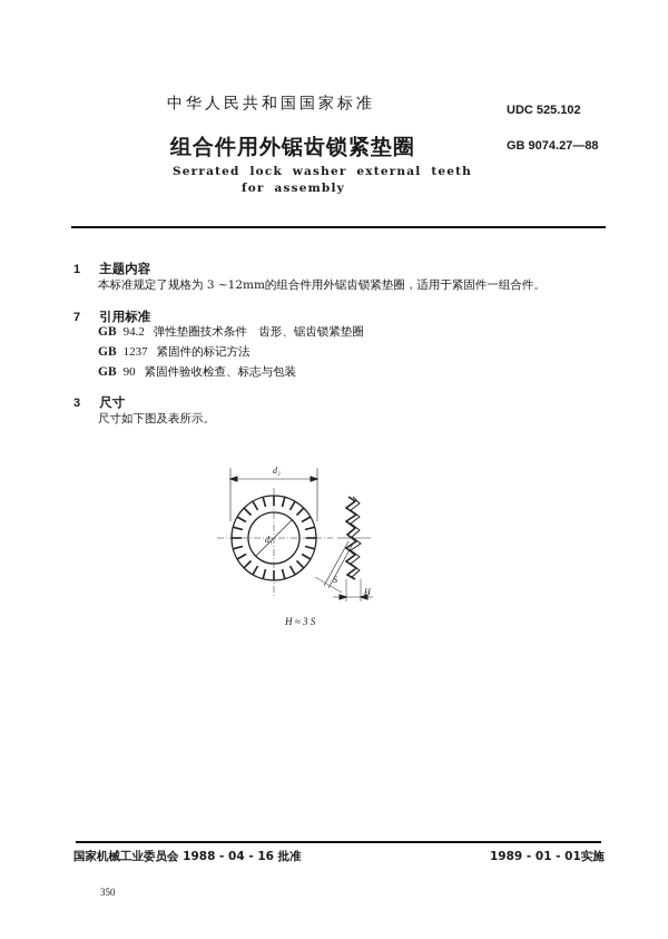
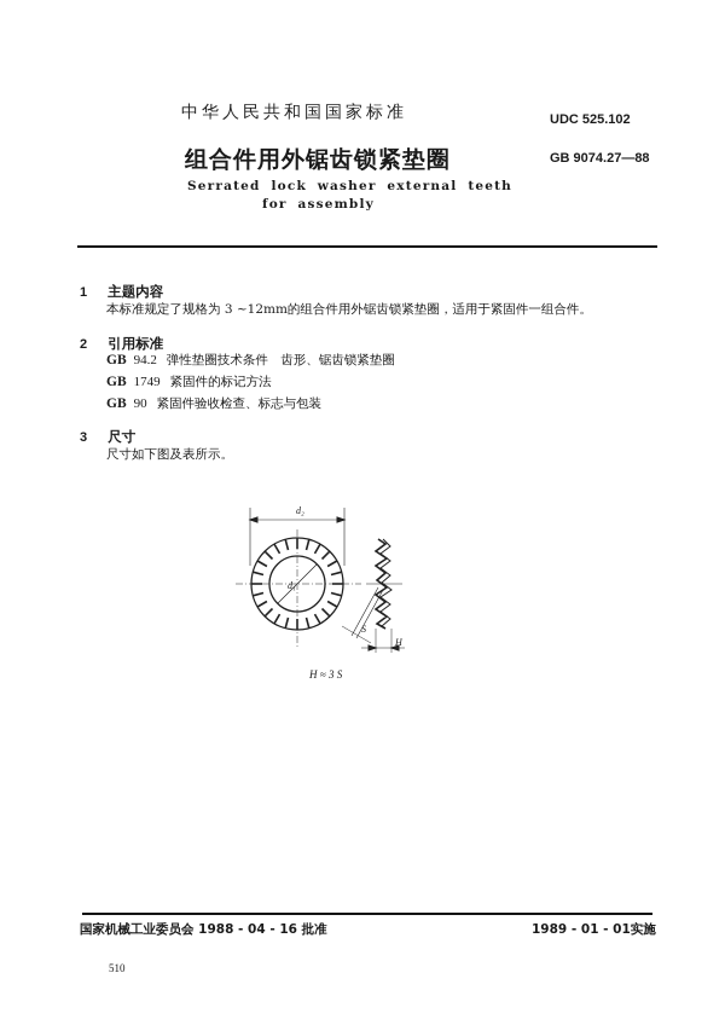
  中华人民共和国国家标准
  UDC 525.102
  GB 9074.27—88
  组合件用外锯齿锁紧垫圈
  Serrated lock washer external teeth
  for assembly
  1 主题内容
  本标准规定了规格为 3 ~12mm的组合件用外锯齿锁紧垫圈，适用于紧固件一组合件。
- 7 引用标准
+ 2 引用标准
  GB 94.2 弹性垫圈技术条件 齿形、锯齿锁紧垫圈
- GB 1237 紧固件的标记方法
+ GB 1749 紧固件的标记方法
  GB 90 紧固件验收检查、标志与包装
  3 尺寸
  尺寸如下图及表所示。
  d₂
  d₁
  S
  H
  H ≈ 3 S
  国家机械工业委员会 1988 - 04 - 16 批准
  1989 - 01 - 01实施
- 350
+ 510
